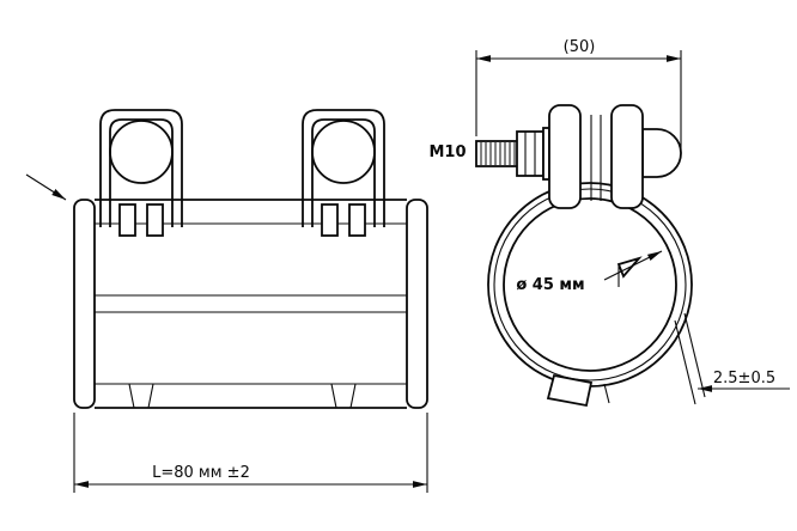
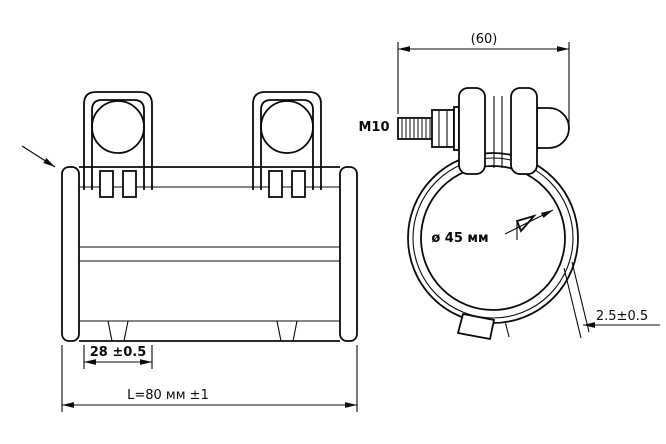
+ 28 ±0.5
- L=80 мм ±2
+ L=80 мм ±1
- (50)
+ (60)
  M10
  ø 45 мм
  2.5±0.5
